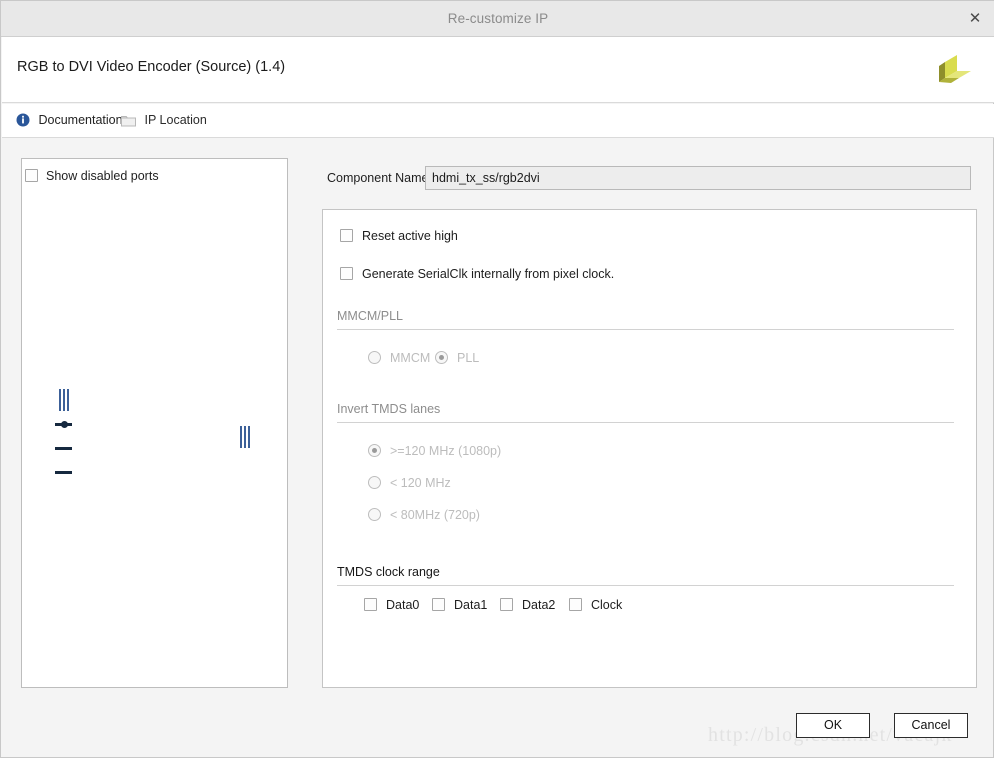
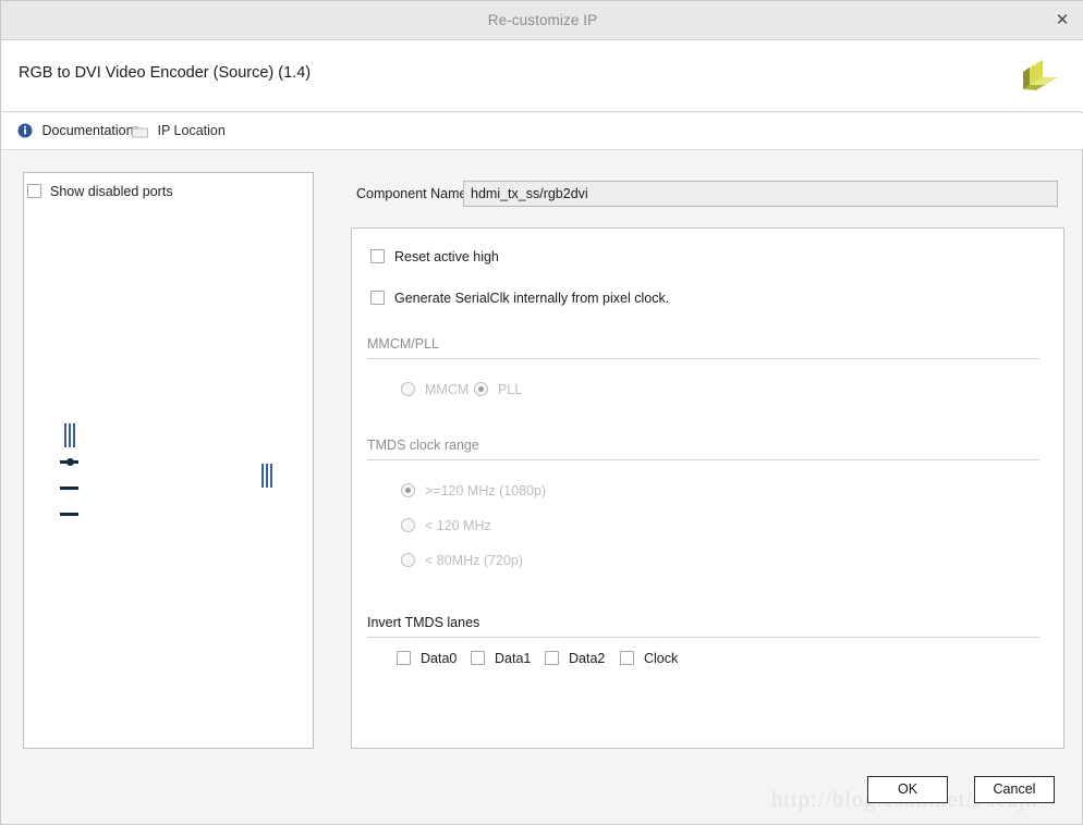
  Re-customize IP
  ✕
  RGB to DVI Video Encoder (Source) (1.4)
  Documentation
  IP Location
  Show disabled ports
  Component Nam
  hdmi_tx_ss/rgb2dvi
  Reset active high
  Generate SerialClk internally from pixel clock.
  MMCM/PLL
  MMCM
  PLL
- Invert TMDS lanes
+ TMDS clock range
  >=120 MHz (1080p)
  < 120 MHz
  < 80MHz (720p)
- TMDS clock range
+ Invert TMDS lanes
  Data0
  Data1
  Data2
  Clock
  OK
  Cancel
